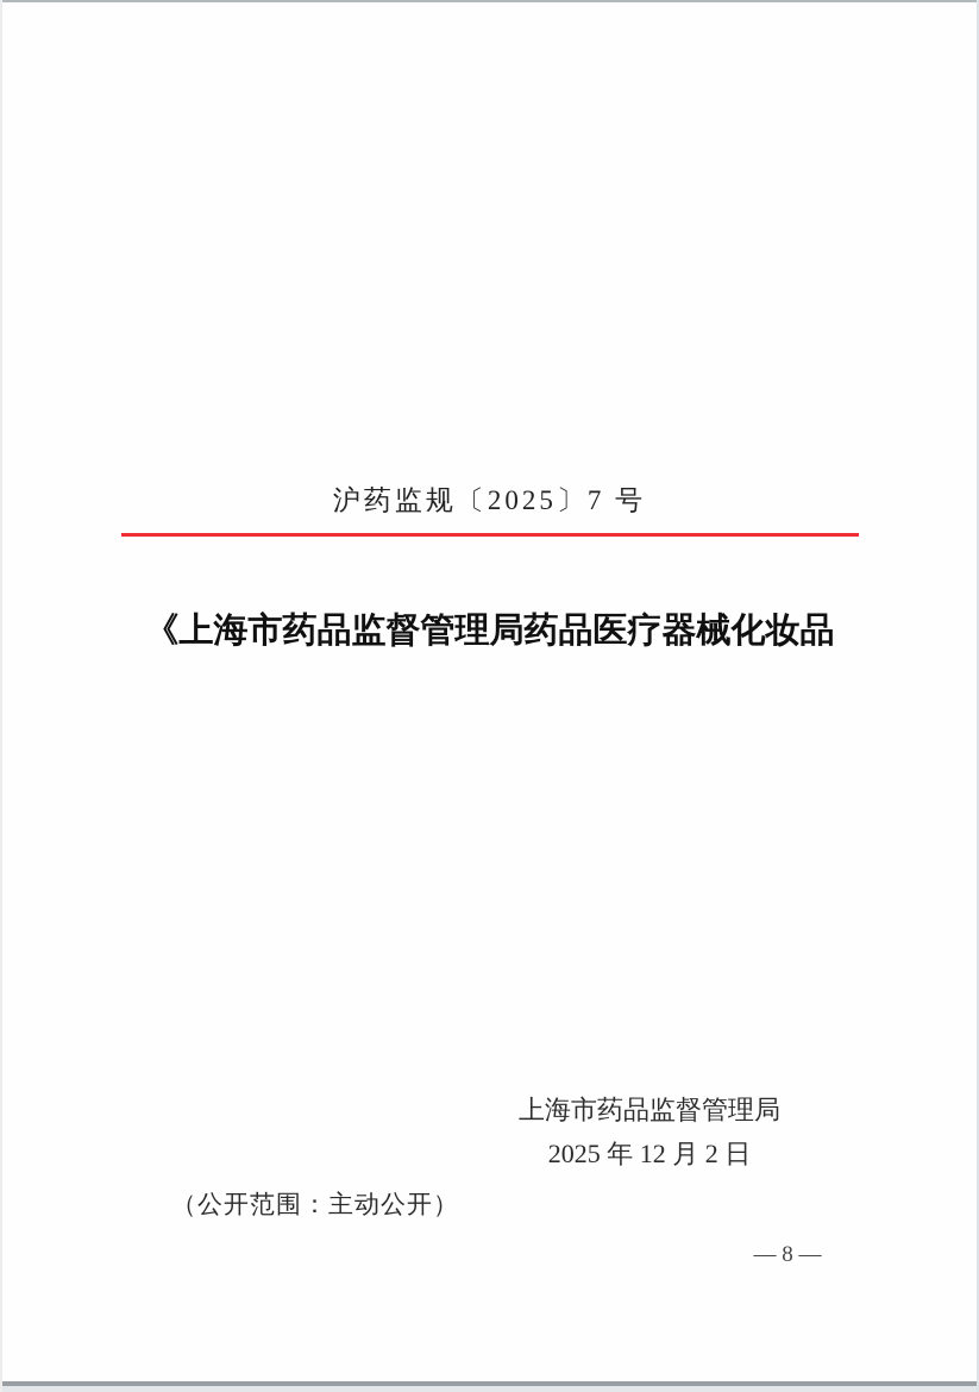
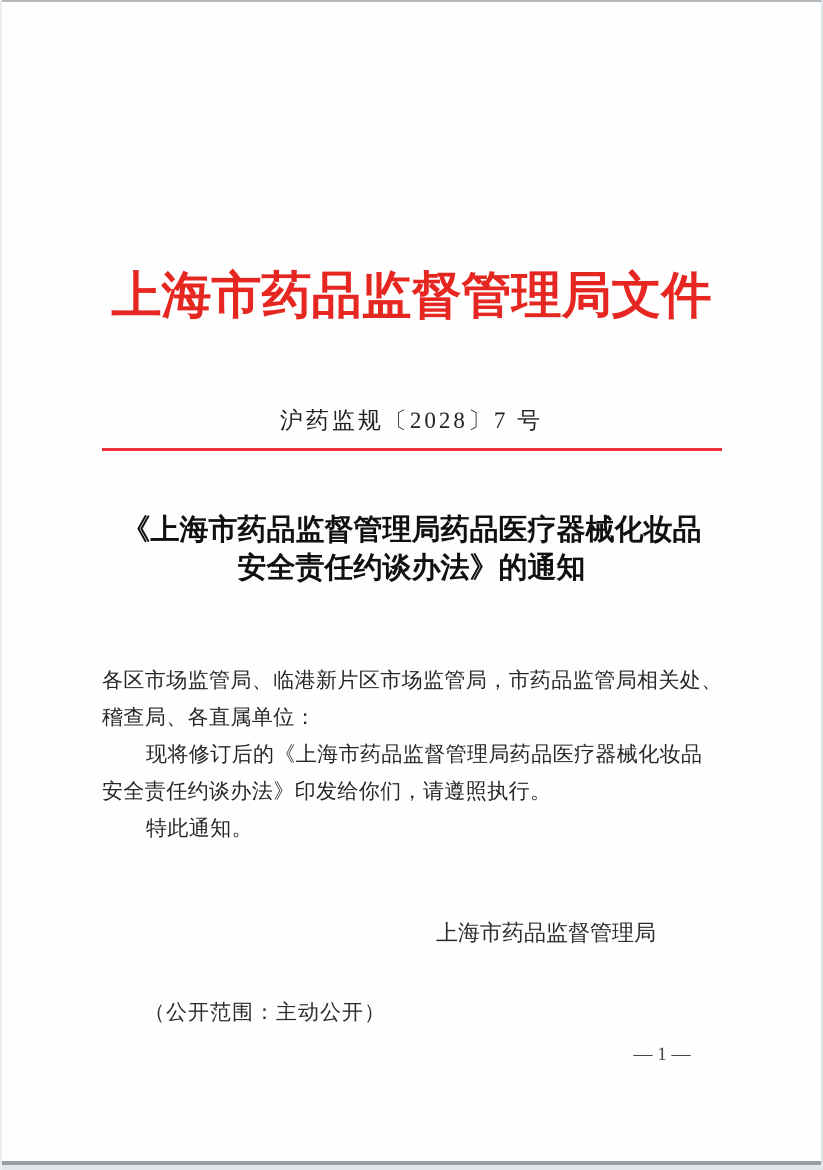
+ 上海市药品监督管理局文件
- 沪药监规〔2025〕7 号
+ 沪药监规〔2028〕7 号
  《上海市药品监督管理局药品医疗器械化妆品
+ 安全责任约谈办法》的通知
+ 各区市场监管局、临港新片区市场监管局，市药品监管局相关处、
+ 稽查局、各直属单位：
+ 现将修订后的《上海市药品监督管理局药品医疗器械化妆品
+ 安全责任约谈办法》印发给你们，请遵照执行。
+ 特此通知。
  上海市药品监督管理局
- 2025 年 12 月 2 日
  （公开范围：主动公开）
- — 8 —
+ — 1 —
